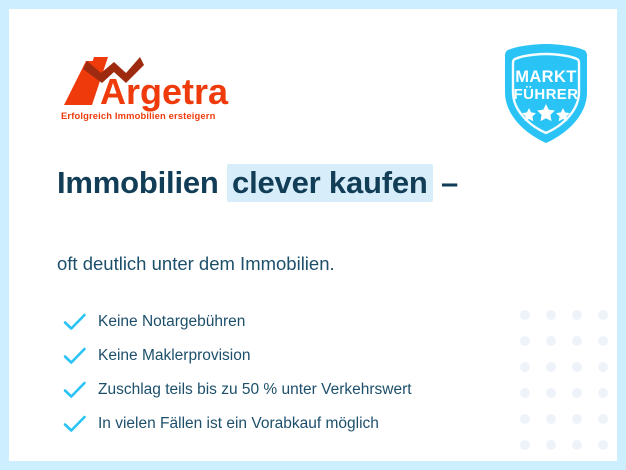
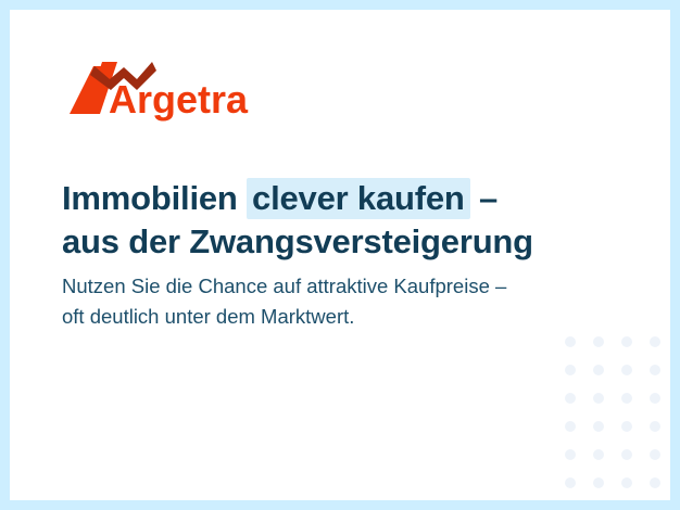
  Argetra
- Erfolgreich Immobilien ersteigern
- MARKT
- FÜHRER
  Immobilien clever kaufen –
+ aus der Zwangsversteigerung
+ Nutzen Sie die Chance auf attraktive Kaufpreise –
- oft deutlich unter dem Immobilien.
+ oft deutlich unter dem Marktwert.
- Keine Notargebühren
- Keine Maklerprovision
- Zuschlag teils bis zu 50 % unter Verkehrswert
- In vielen Fällen ist ein Vorabkauf möglich
